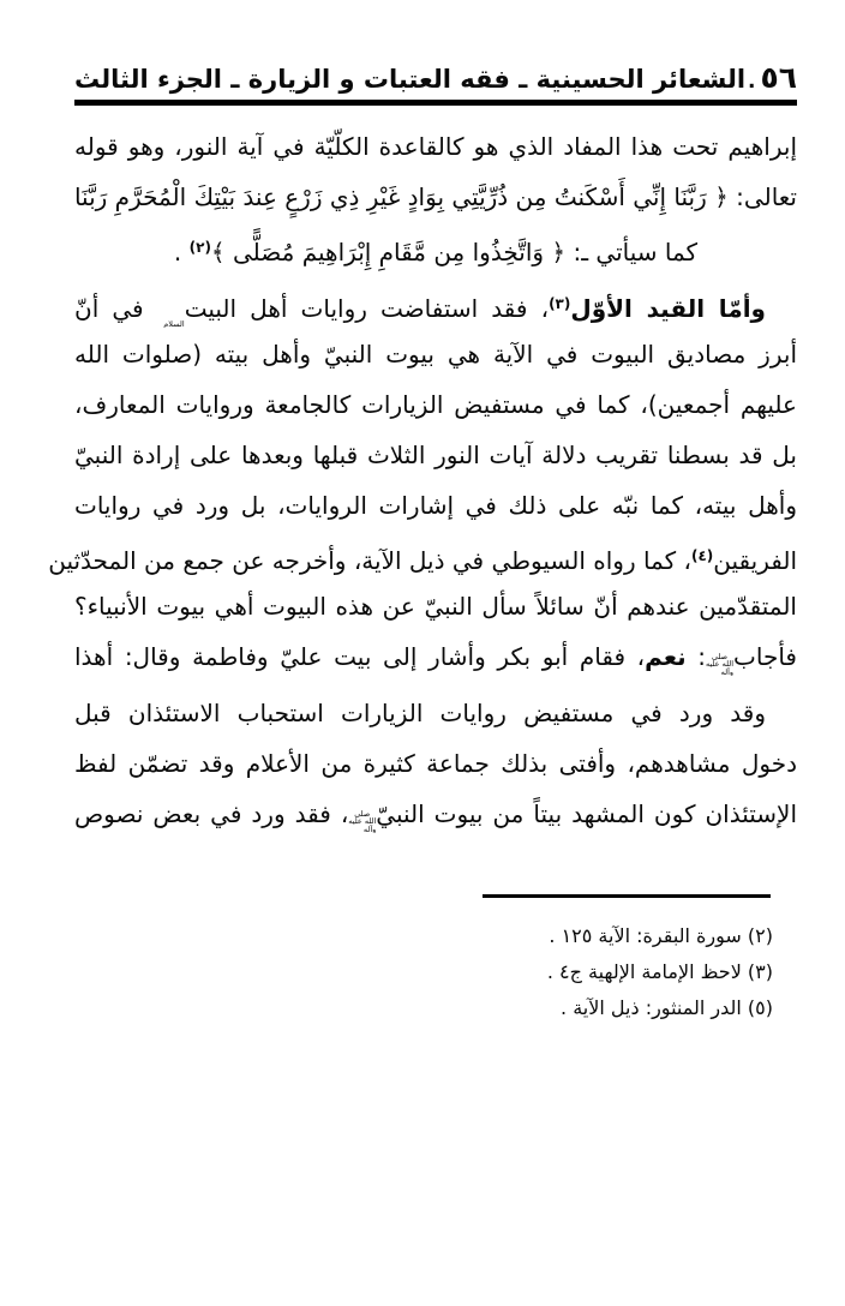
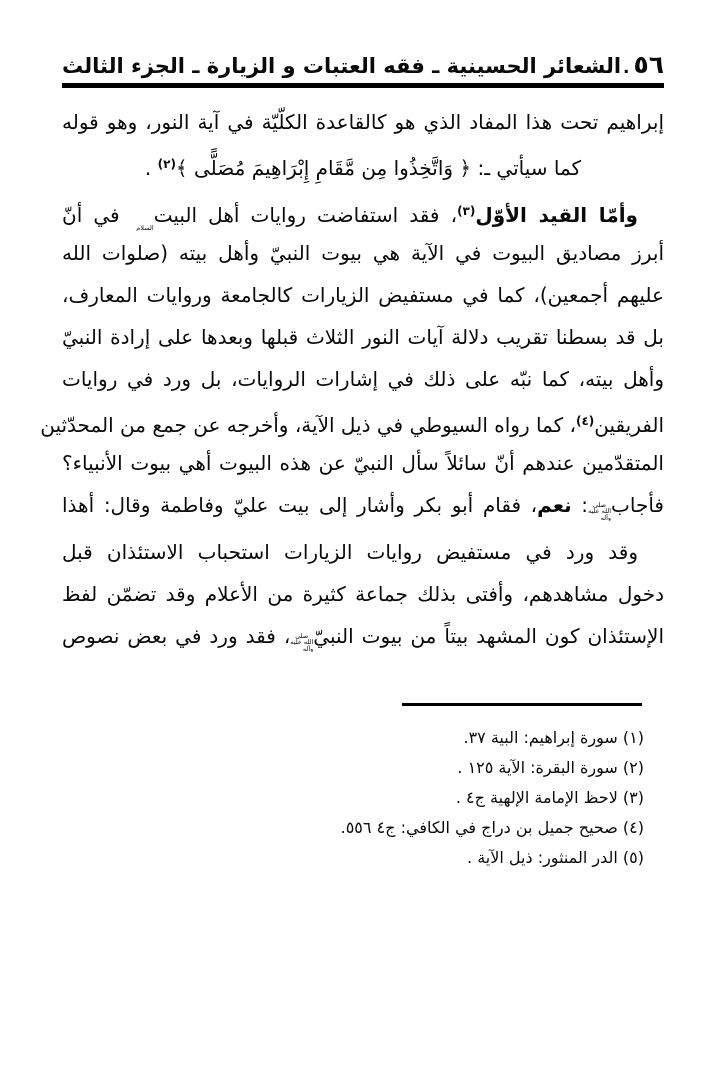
  ٥٦
  الشعائر الحسينية ـ فقه العتبات و الزيارة ـ الجزء الثالث
  إبراهيم تحت هذا المفاد الذي هو كالقاعدة الكلّيّة في آية النور، وهو قوله
- تعالى: ﴿ رَبَّنَا إِنِّي أَسْكَنتُ مِن ذُرِّيَّتِي بِوَادٍ غَيْرِ ذِي زَرْعٍ عِندَ بَيْتِكَ الْمُحَرَّمِ رَبَّنَا
  كما سيأتي ـ: ﴿ وَاتَّخِذُوا مِن مَّقَامِ إِبْرَاهِيمَ مُصَلًّى ﴾(٢) .
  وأمّا القيد الأوّل(٣)، فقد استفاضت روايات أهل البيت السلام في أنّ
  أبرز مصاديق البيوت في الآية هي بيوت النبيّ وأهل بيته (صلوات الله
  عليهم أجمعين)، كما في مستفيض الزيارات كالجامعة وروايات المعارف،
  بل قد بسطنا تقريب دلالة آيات النور الثلاث قبلها وبعدها على إرادة النبيّ
  وأهل بيته، كما نبّه على ذلك في إشارات الروايات، بل ورد في روايات
  الفريقين(٤)، كما رواه السيوطي في ذيل الآية، وأخرجه عن جمع من المحدّثين
  المتقدّمين عندهم أنّ سائلاً سأل النبيّ عن هذه البيوت أهي بيوت الأنبياء؟
  فأجابصلى الله عليه وآله: نعم، فقام أبو بكر وأشار إلى بيت عليّ وفاطمة وقال: أهذا
  وقد ورد في مستفيض روايات الزيارات استحباب الاستئذان قبل
  دخول مشاهدهم، وأفتى بذلك جماعة كثيرة من الأعلام وقد تضمّن لفظ
  الإستئذان كون المشهد بيتاً من بيوت النبيّصلى الله عليه وآله، فقد ورد في بعض نصوص
+ (١) سورة إبراهيم: البية ٣٧.
  (٢) سورة البقرة: الآية ١٢٥ .
  (٣) لاحظ الإمامة الإلهية ج٤ .
+ (٤) صحيح جميل بن دراج في الكافي: ج٤ ٥٥٦.
  (٥) الدر المنثور: ذيل الآية .
